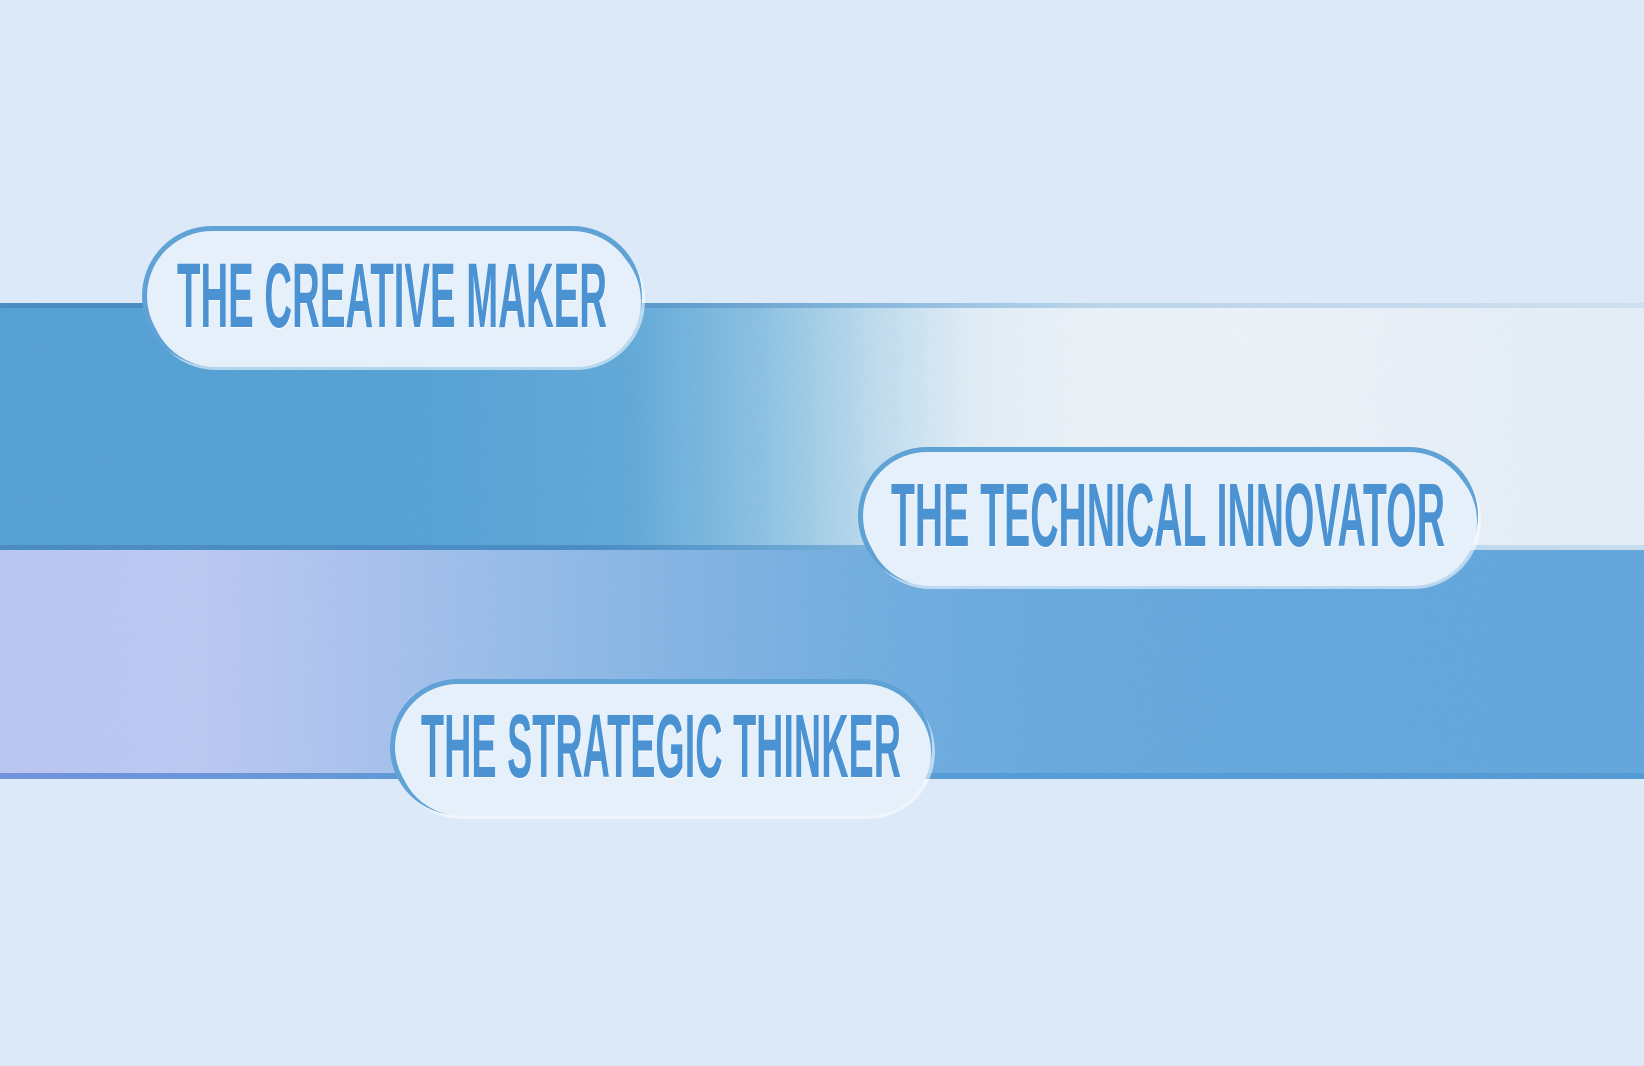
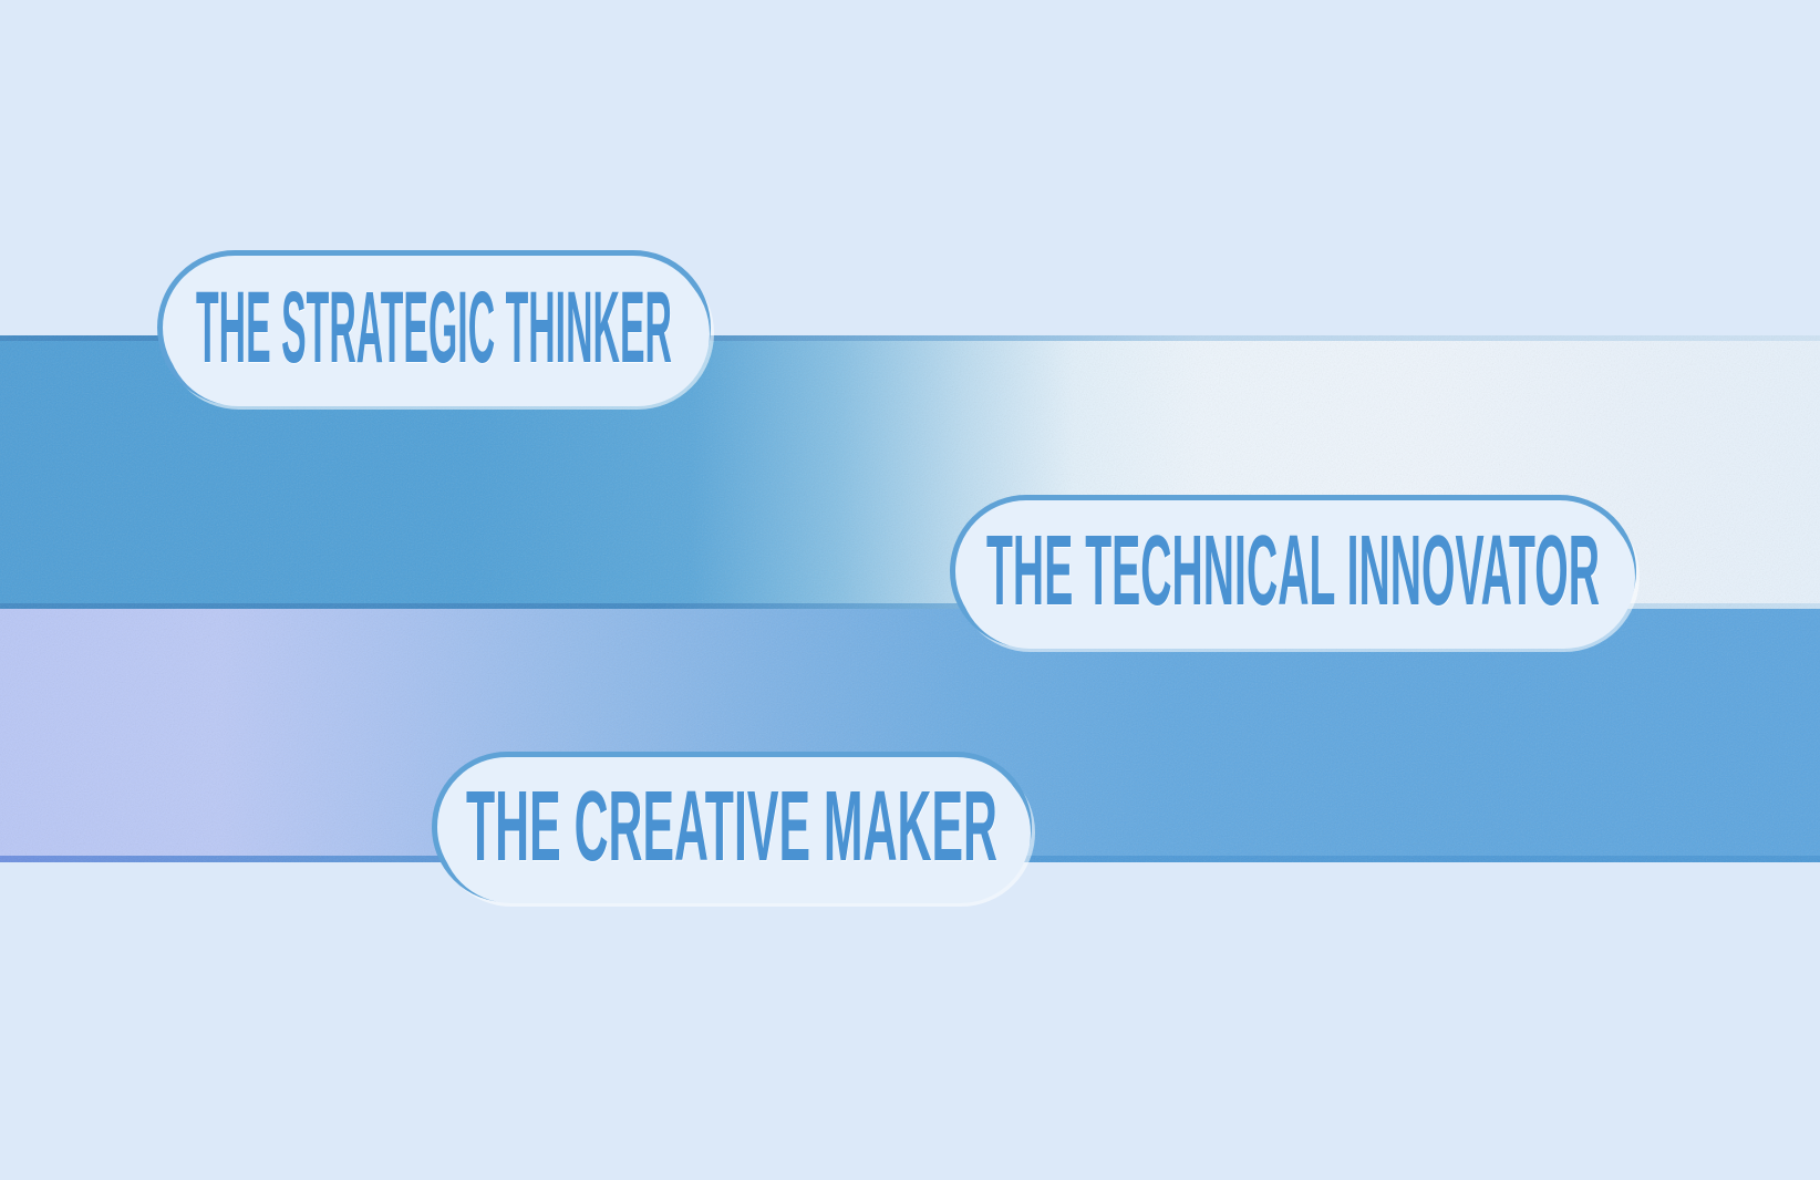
- THE CREATIVE MAKER
+ THE STRATEGIC THINKER
  THE TECHNICAL INNOVATOR
- THE STRATEGIC THINKER
+ THE CREATIVE MAKER
